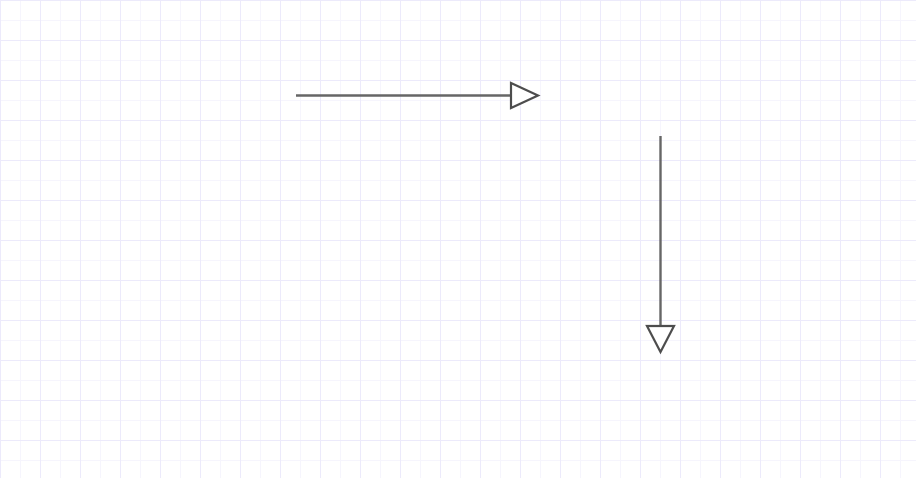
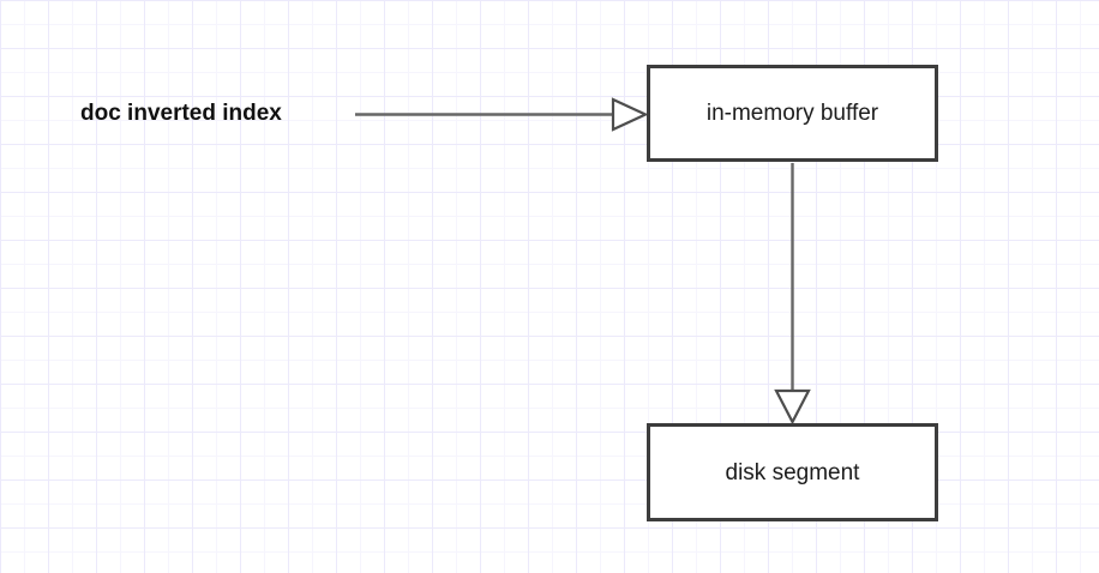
+ doc inverted index
+ in-memory buffer
+ disk segment
